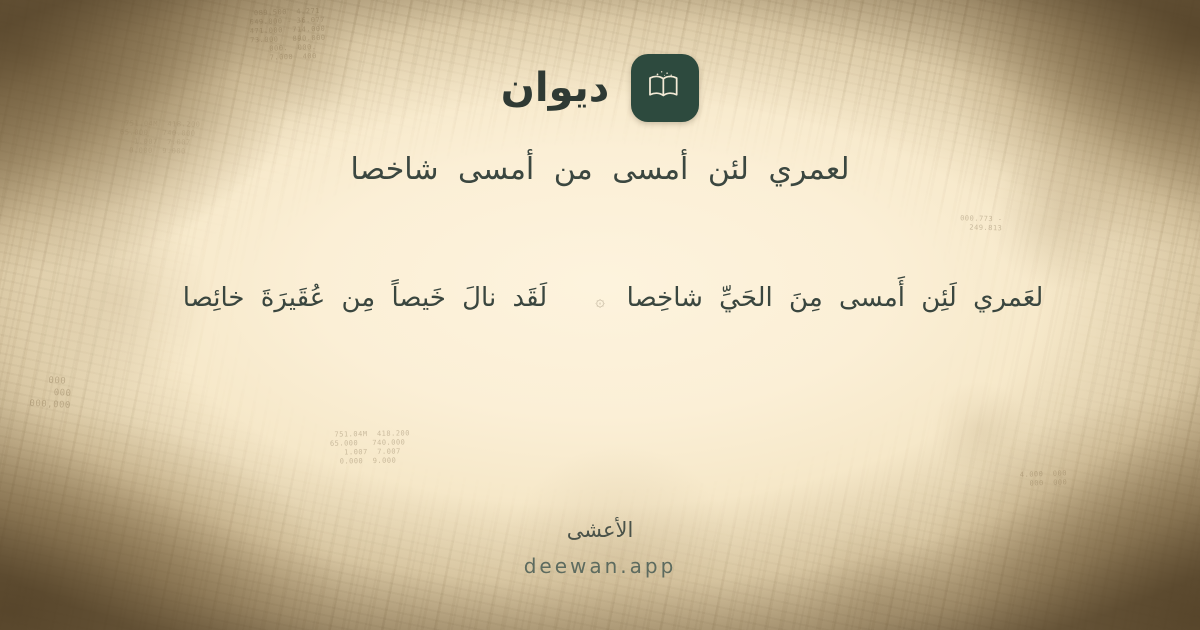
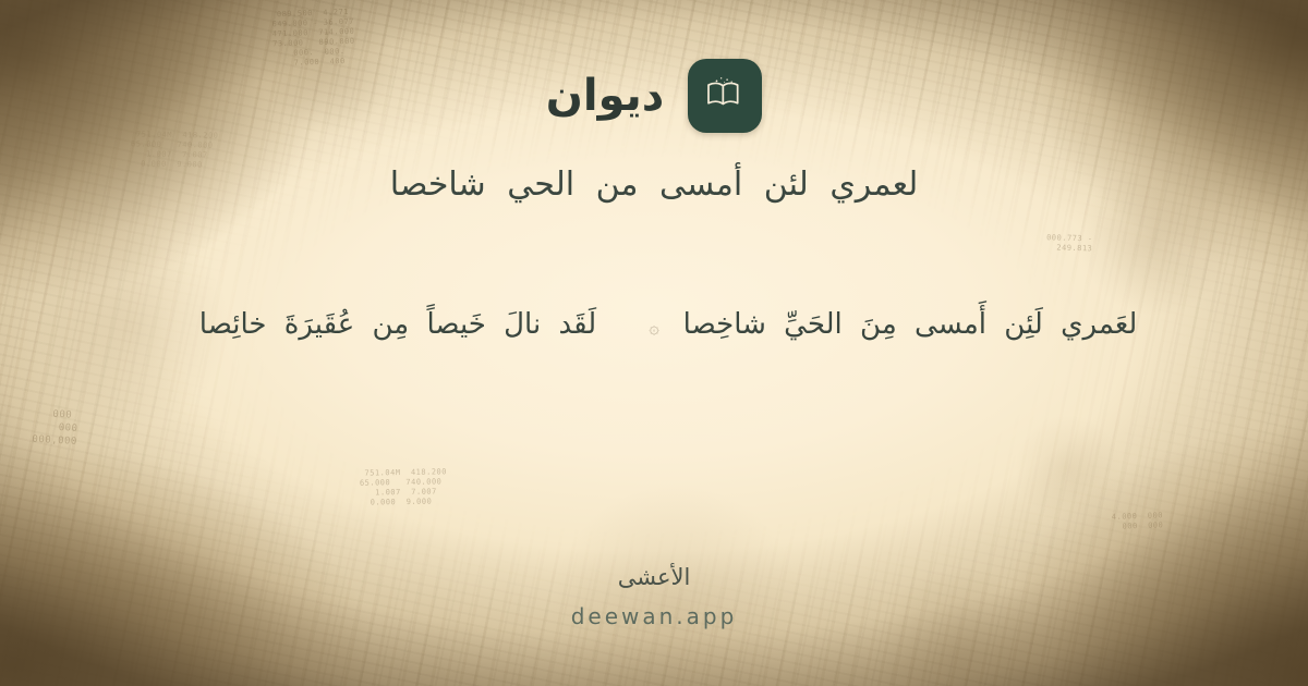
  ديوان
- لعمري لئن أمسى من أمسى شاخصا
+ لعمري لئن أمسى من الحي شاخصا
  لعَمري لَئِن أَمسى مِنَ الحَيِّ شاخِصا
  ۞
  لَقَد نالَ خَيصاً مِن عُقَيرَةَ خائِصا
  الأعشى
  deewan.app
